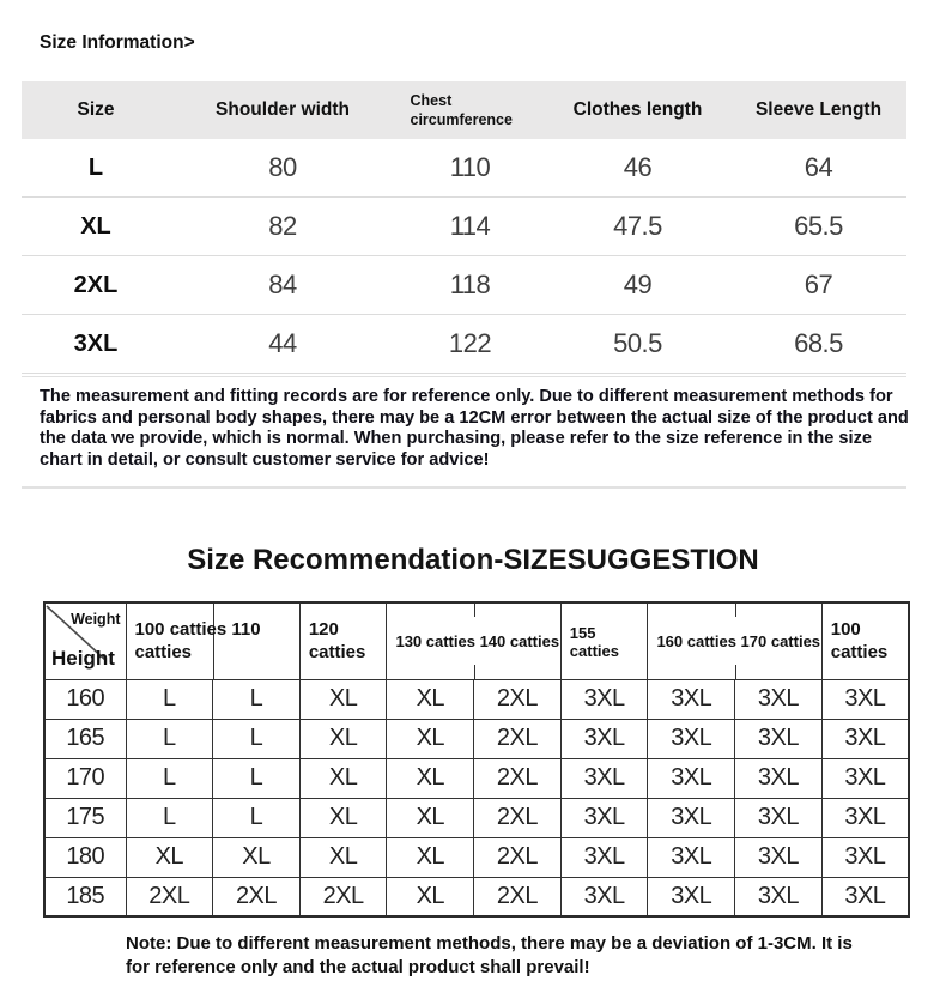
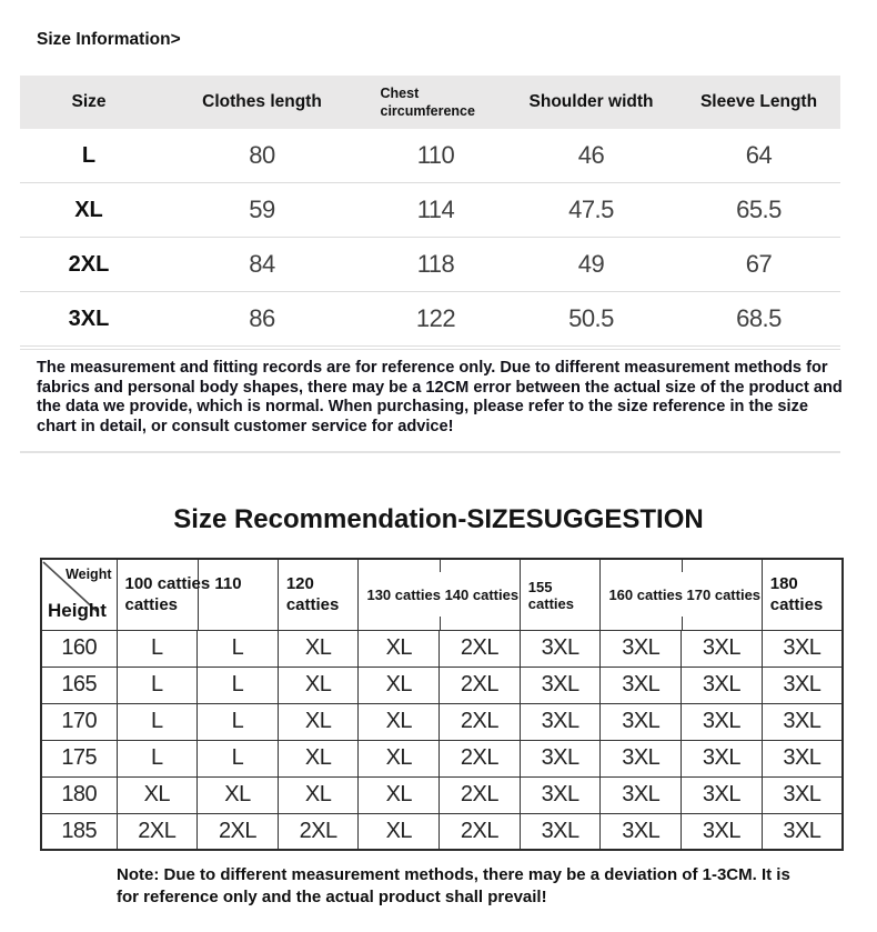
  Size Information>
  Size
- Shoulder width
+ Clothes length
  Chest circumference
- Clothes length
+ Shoulder width
  Sleeve Length
  L
  80
  110
  46
  64
  XL
- 82
+ 59
  114
  47.5
  65.5
  2XL
  84
  118
  49
  67
  3XL
- 44
+ 86
  122
  50.5
  68.5
  The measurement and fitting records are for reference only. Due to different measurement methods for fabrics and personal body shapes, there may be a 12CM error between the actual size of the product and the data we provide, which is normal. When purchasing, please refer to the size reference in the size chart in detail, or consult customer service for advice!
  Size Recommendation-SIZESUGGESTION
- Weight Height	100 catties 110 catties	120 catties	130 catties 140 catties	155 catties	160 catties 170 catties	100 catties
+ Weight Height	100 catties 110 catties	120 catties	130 catties 140 catties	155 catties	160 catties 170 catties	180 catties
  160	L	L	XL	XL	2XL	3XL	3XL	3XL	3XL
  165	L	L	XL	XL	2XL	3XL	3XL	3XL	3XL
  170	L	L	XL	XL	2XL	3XL	3XL	3XL	3XL
  175	L	L	XL	XL	2XL	3XL	3XL	3XL	3XL
  180	XL	XL	XL	XL	2XL	3XL	3XL	3XL	3XL
  185	2XL	2XL	2XL	XL	2XL	3XL	3XL	3XL	3XL
  Note: Due to different measurement methods, there may be a deviation of 1-3CM. It is for reference only and the actual product shall prevail!
